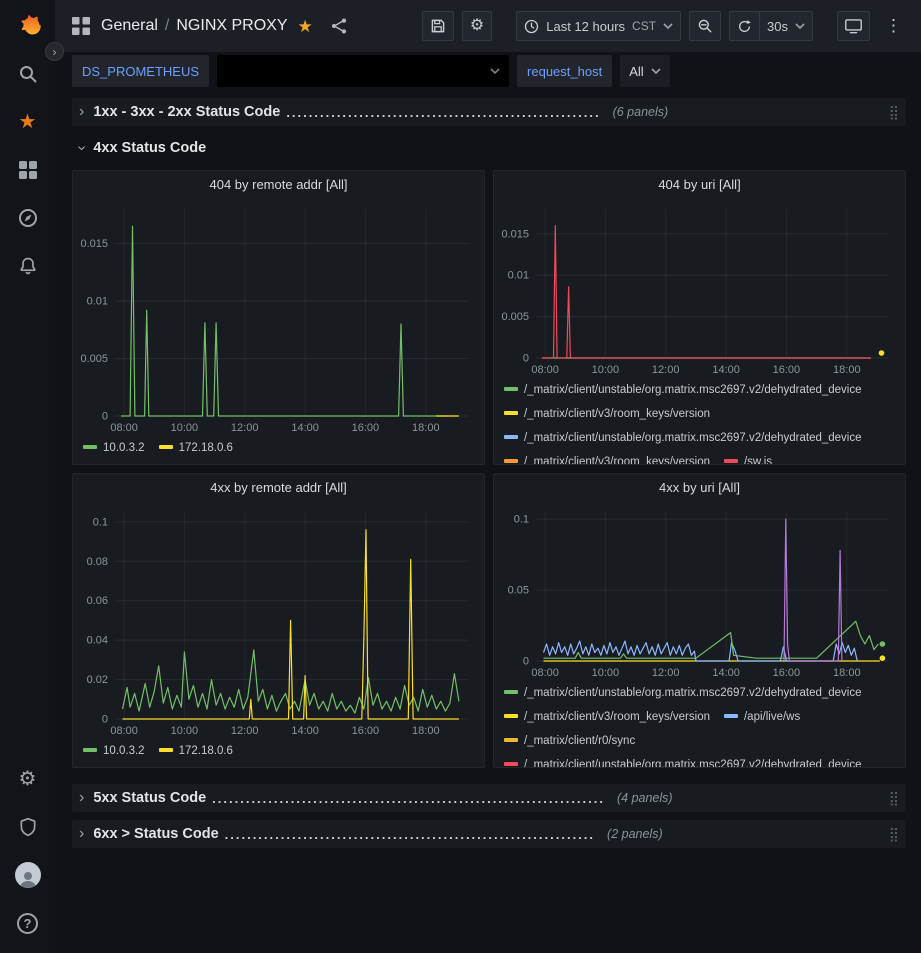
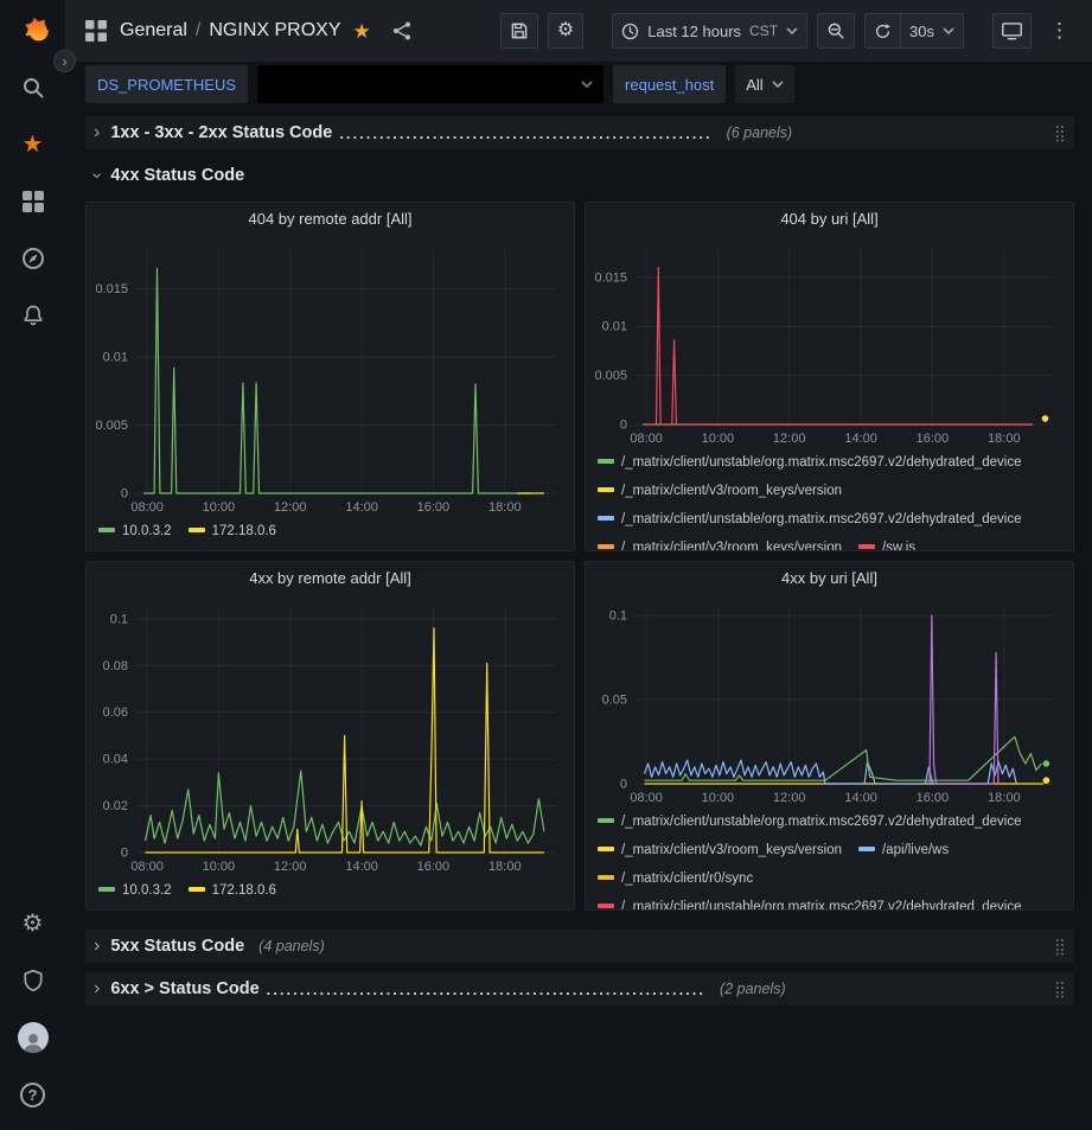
  ›
  ★
  ⚙
  ?
  General
  /
  NGINX PROXY
  ★
  ⚙
  Last 12 hours
  CST
  30s
  ⋮
  DS_PROMETHEUS
  request_host
  All
  ›
  1xx - 3xx - 2xx Status Code
  ........................................................
  (6 panels)
  ⣿
  4xx Status Code
  404 by remote addr [All]
  08:00
  10:00
  12:00
  14:00
  16:00
  18:00
  0
  0.005
  0.01
  0.015
  10.0.3.2 172.18.0.6
  404 by uri [All]
  08:00
  10:00
  12:00
  14:00
  16:00
  18:00
  0
  0.005
  0.01
  0.015
  /_matrix/client/unstable/org.matrix.msc2697.v2/dehydrated_device/_matrix/client/v3/room_keys/version/_matrix/client/unstable/org.matrix.msc2697.v2/dehydrated_device/_matrix/client/v3/room_keys/version /sw.js
  4xx by remote addr [All]
  08:00
  10:00
  12:00
  14:00
  16:00
  18:00
  0
  0.02
  0.04
  0.06
  0.08
  0.1
  10.0.3.2 172.18.0.6
  4xx by uri [All]
  08:00
  10:00
  12:00
  14:00
  16:00
  18:00
  0
  0.05
  0.1
  /_matrix/client/unstable/org.matrix.msc2697.v2/dehydrated_device/_matrix/client/v3/room_keys/version /api/live/ws/_matrix/client/r0/sync/_matrix/client/unstable/org.matrix.msc2697.v2/dehydrated_device
  ›
  5xx Status Code
- ......................................................................
  (4 panels)
  ⣿
  ›
  6xx > Status Code
  ..................................................................
  (2 panels)
  ⣿
